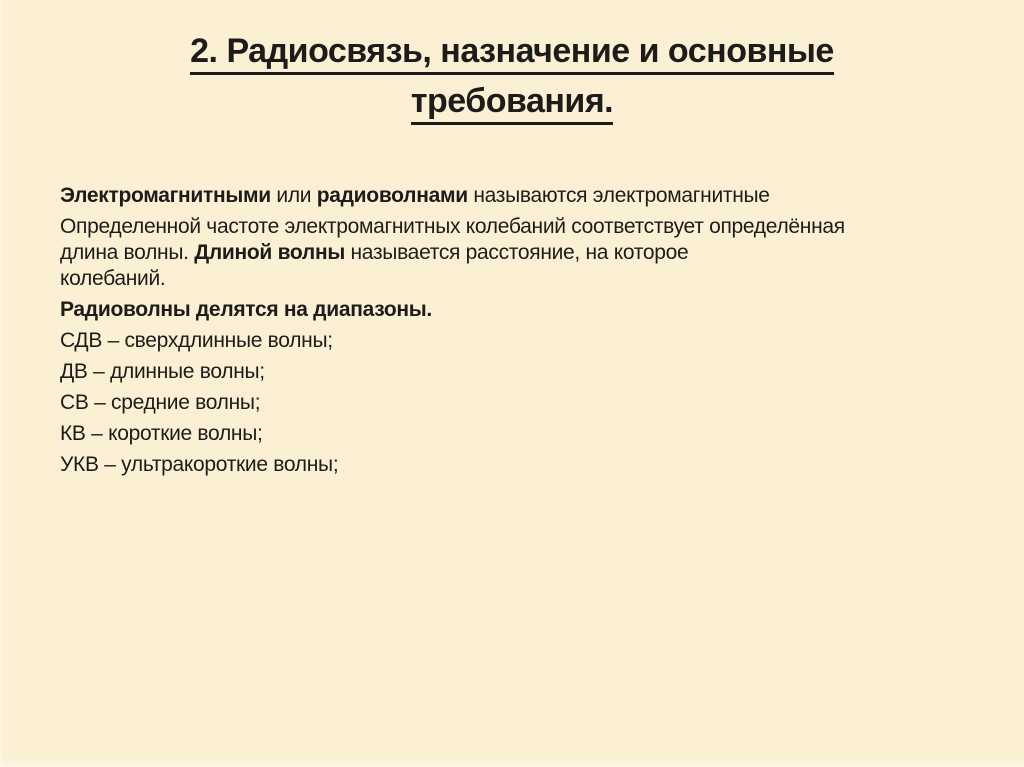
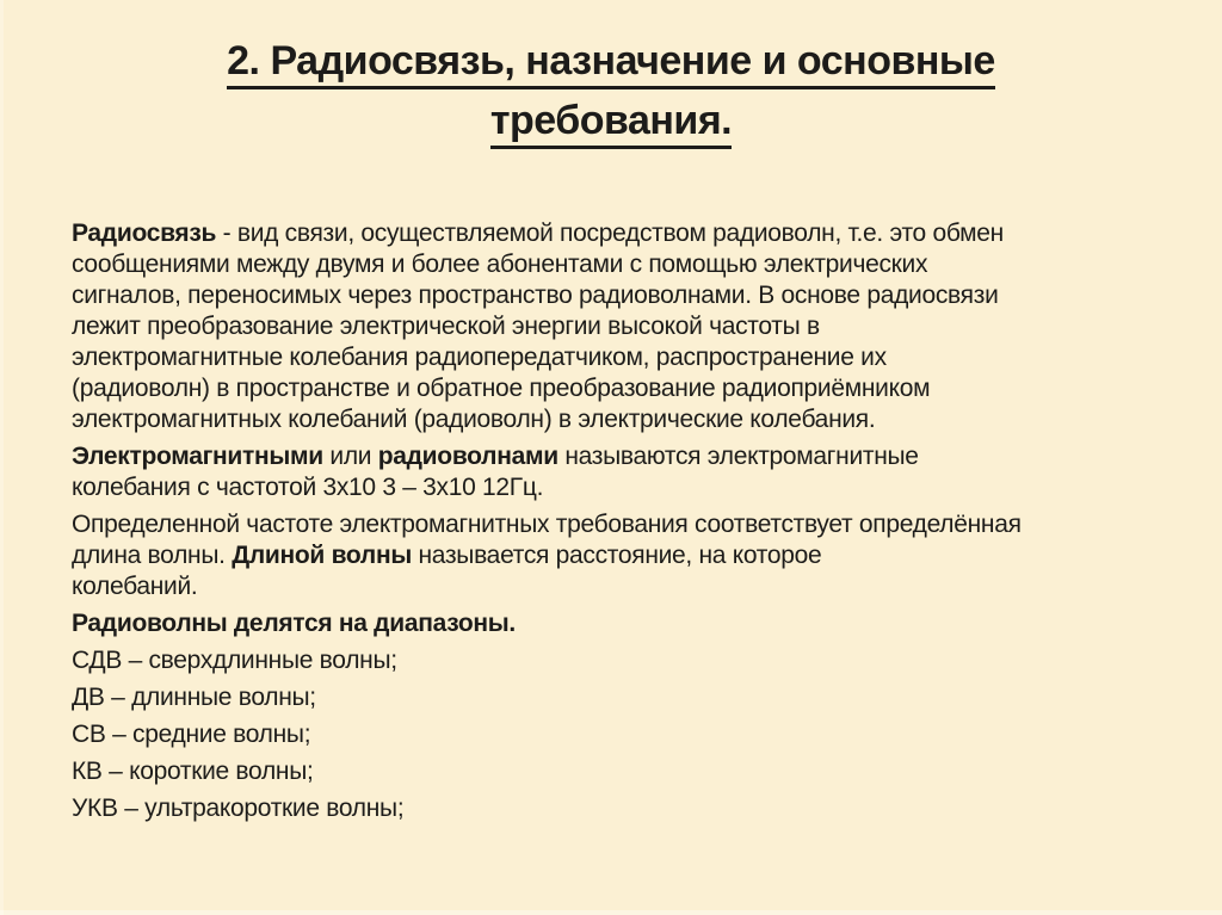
  2. Радиосвязь, назначение и основные
  требования.
+ Радиосвязь - вид связи, осуществляемой посредством радиоволн, т.е. это обмен
+ сообщениями между двумя и более абонентами с помощью электрических
+ сигналов, переносимых через пространство радиоволнами. В основе радиосвязи
+ лежит преобразование электрической энергии высокой частоты в
+ электромагнитные колебания радиопередатчиком, распространение их
+ (радиоволн) в пространстве и обратное преобразование радиоприёмником
+ электромагнитных колебаний (радиоволн) в электрические колебания.
  Электромагнитными или радиоволнами называются электромагнитные
+ колебания с частотой 3х10 3 – 3х10 12Гц.
- Определенной частоте электромагнитных колебаний соответствует определённая
+ Определенной частоте электромагнитных требования соответствует определённая
  длина волны. Длиной волны называется расстояние, на которое
  колебаний.
  Радиоволны делятся на диапазоны.
  СДВ – сверхдлинные волны;
  ДВ – длинные волны;
  СВ – средние волны;
  КВ – короткие волны;
  УКВ – ультракороткие волны;
